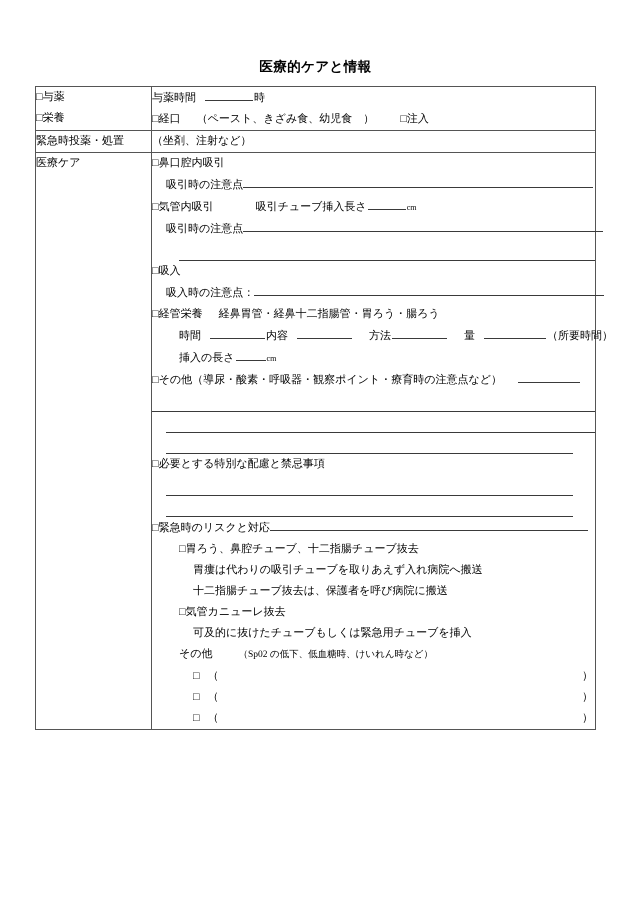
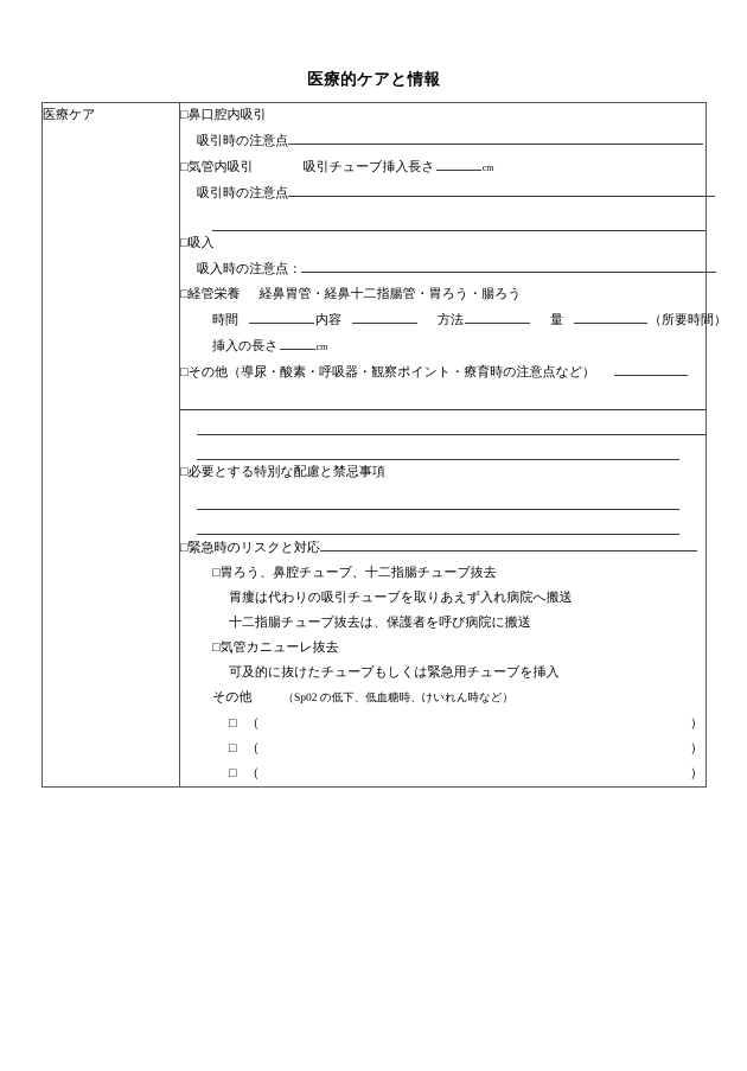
  医療的ケアと情報
- □与薬 □栄養	与薬時間 時 □経口 （ペースト、きざみ食、幼児食 ） □注入
- 緊急時投薬・処置	（坐剤、注射など）
  医療ケア	□鼻口腔内吸引 吸引時の注意点 □気管内吸引 吸引チューブ挿入長さ cm 吸引時の注意点 □吸入 吸入時の注意点： □経管栄養 経鼻胃管・経鼻十二指腸管・胃ろう・腸ろう 時間 内容 方法 量 （所要時間） 挿入の長さ cm □その他（導尿・酸素・呼吸器・観察ポイント・療育時の注意点など） □必要とする特別な配慮と禁忌事項 □緊急時のリスクと対応 □胃ろう、鼻腔チューブ、十二指腸チューブ抜去 胃瘻は代わりの吸引チューブを取りあえず入れ病院へ搬送 十二指腸チューブ抜去は、保護者を呼び病院に搬送 □気管カニューレ抜去 可及的に抜けたチューブもしくは緊急用チューブを挿入 その他 （Sp02 の低下、低血糖時、けいれん時など） □ （ ） □ （ ） □ （ ）
